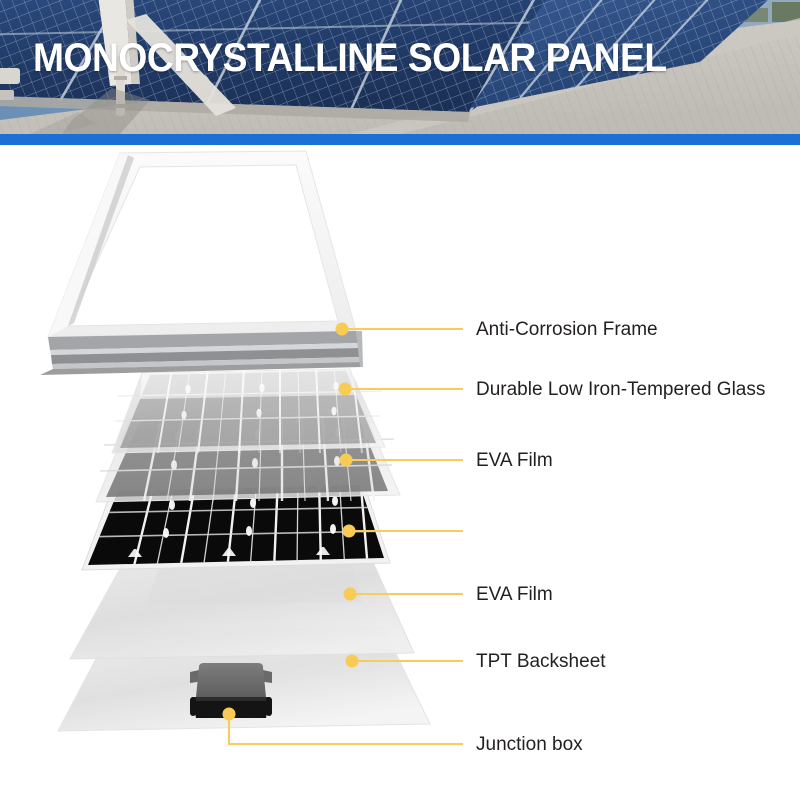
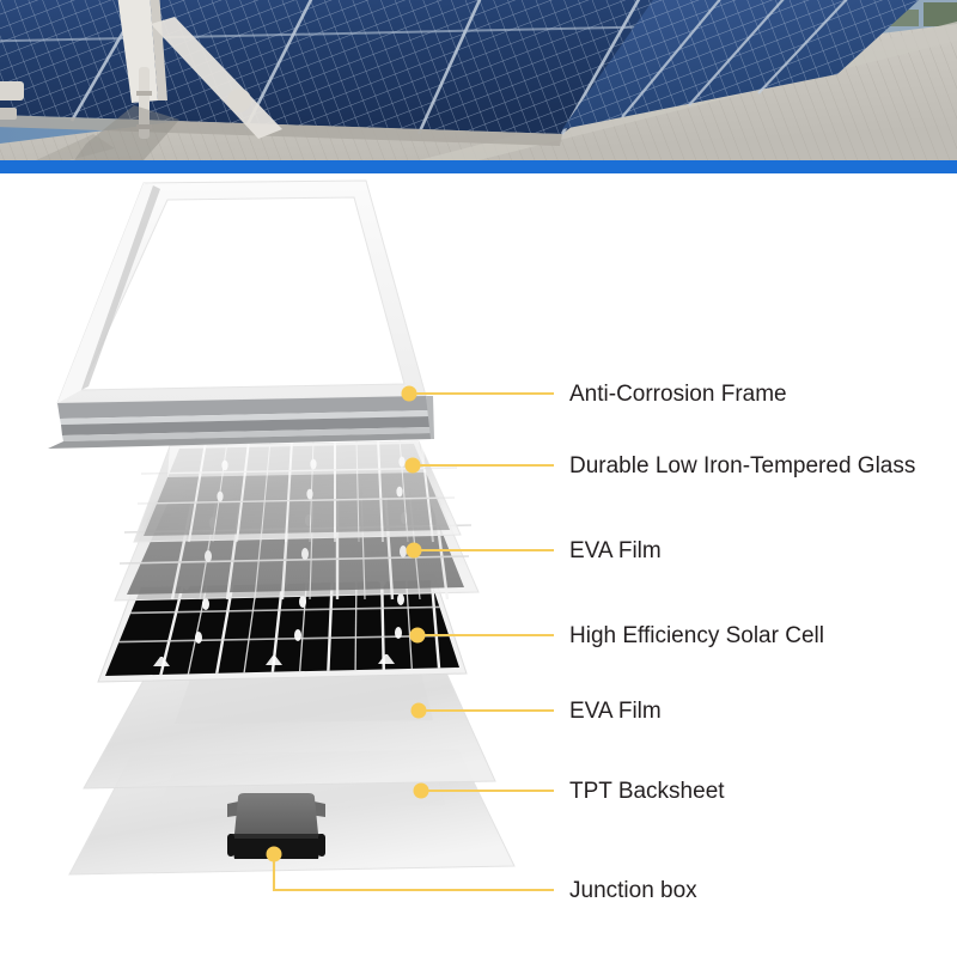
- MONOCRYSTALLINE SOLAR PANEL
  Anti-Corrosion Frame
  Durable Low Iron-Tempered Glass
  EVA Film
+ High Efficiency Solar Cell
  EVA Film
  TPT Backsheet
  Junction box
